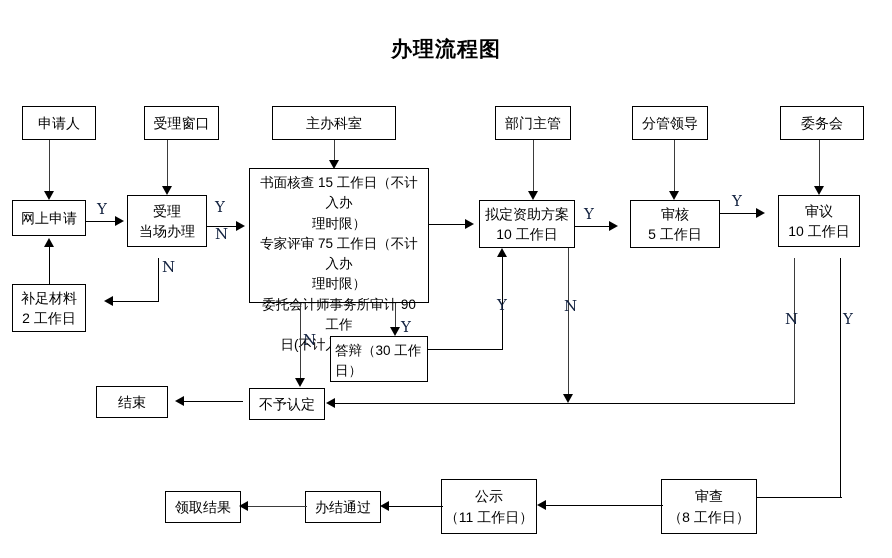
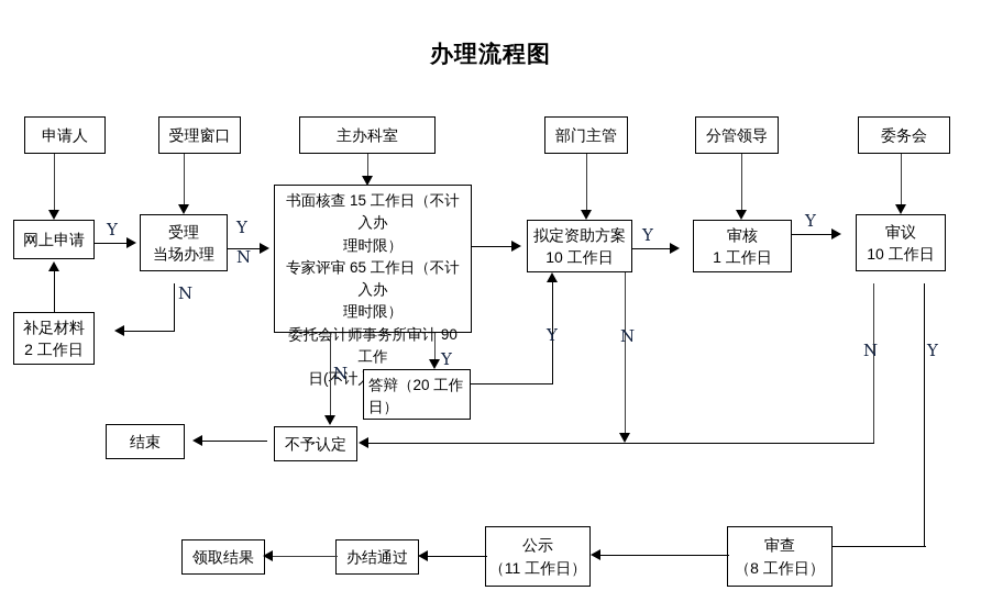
  办理流程图
  申请人
  受理窗口
  主办科室
  部门主管
  分管领导
  委务会
  网上申请
  受理
  当场办理
  书面核查 15 工作日（不计入办
  理时限）
- 专家评审 75 工作日（不计入办
+ 专家评审 65 工作日（不计入办
  理时限）
  委托会计师事务所审计 90 工作
  拟定资助方案
  10 工作日
  审核
- 5 工作日
+ 1 工作日
  审议
  10 工作日
  补足材料
  2 工作日
- 答辩（30 工作
+ 答辩（20 工作
  日）
  不予认定
  结束
  领取结果
  办结通过
  公示
  （11 工作日）
  审查
  （8 工作日）
  Y
  Y
  N
  N
  N
  Y
  Y
  Y
  Y
  N
  N
  Y
